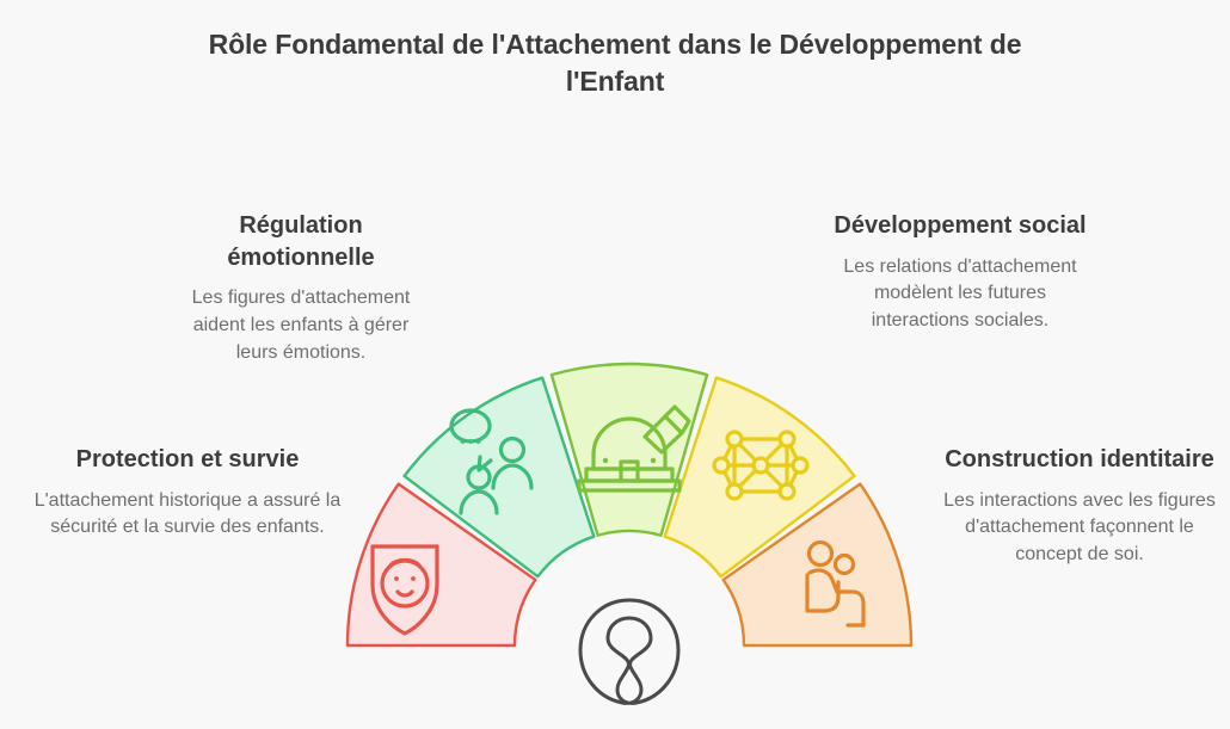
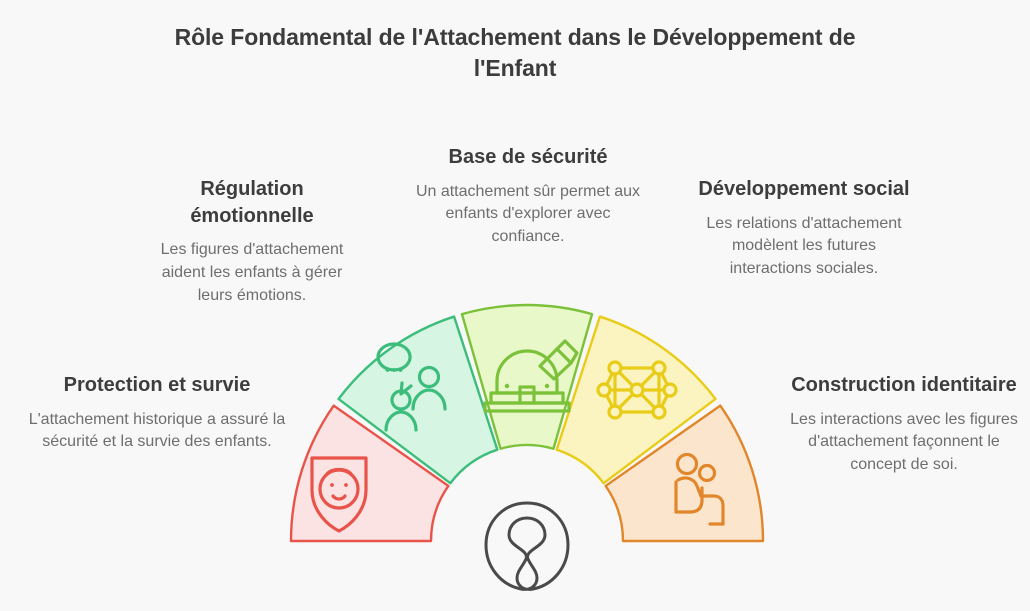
  Rôle Fondamental de l'Attachement dans le Développement de l'Enfant
  Protection et survie
  L'attachement historique a assuré la sécurité et la survie des enfants.
  Régulation émotionnelle
  Les figures d'attachement aident les enfants à gérer leurs émotions.
+ Base de sécurité
+ Un attachement sûr permet aux enfants d'explorer avec confiance.
  Développement social
  Les relations d'attachement modèlent les futures interactions sociales.
  Construction identitaire
  Les interactions avec les figures d'attachement façonnent le concept de soi.
